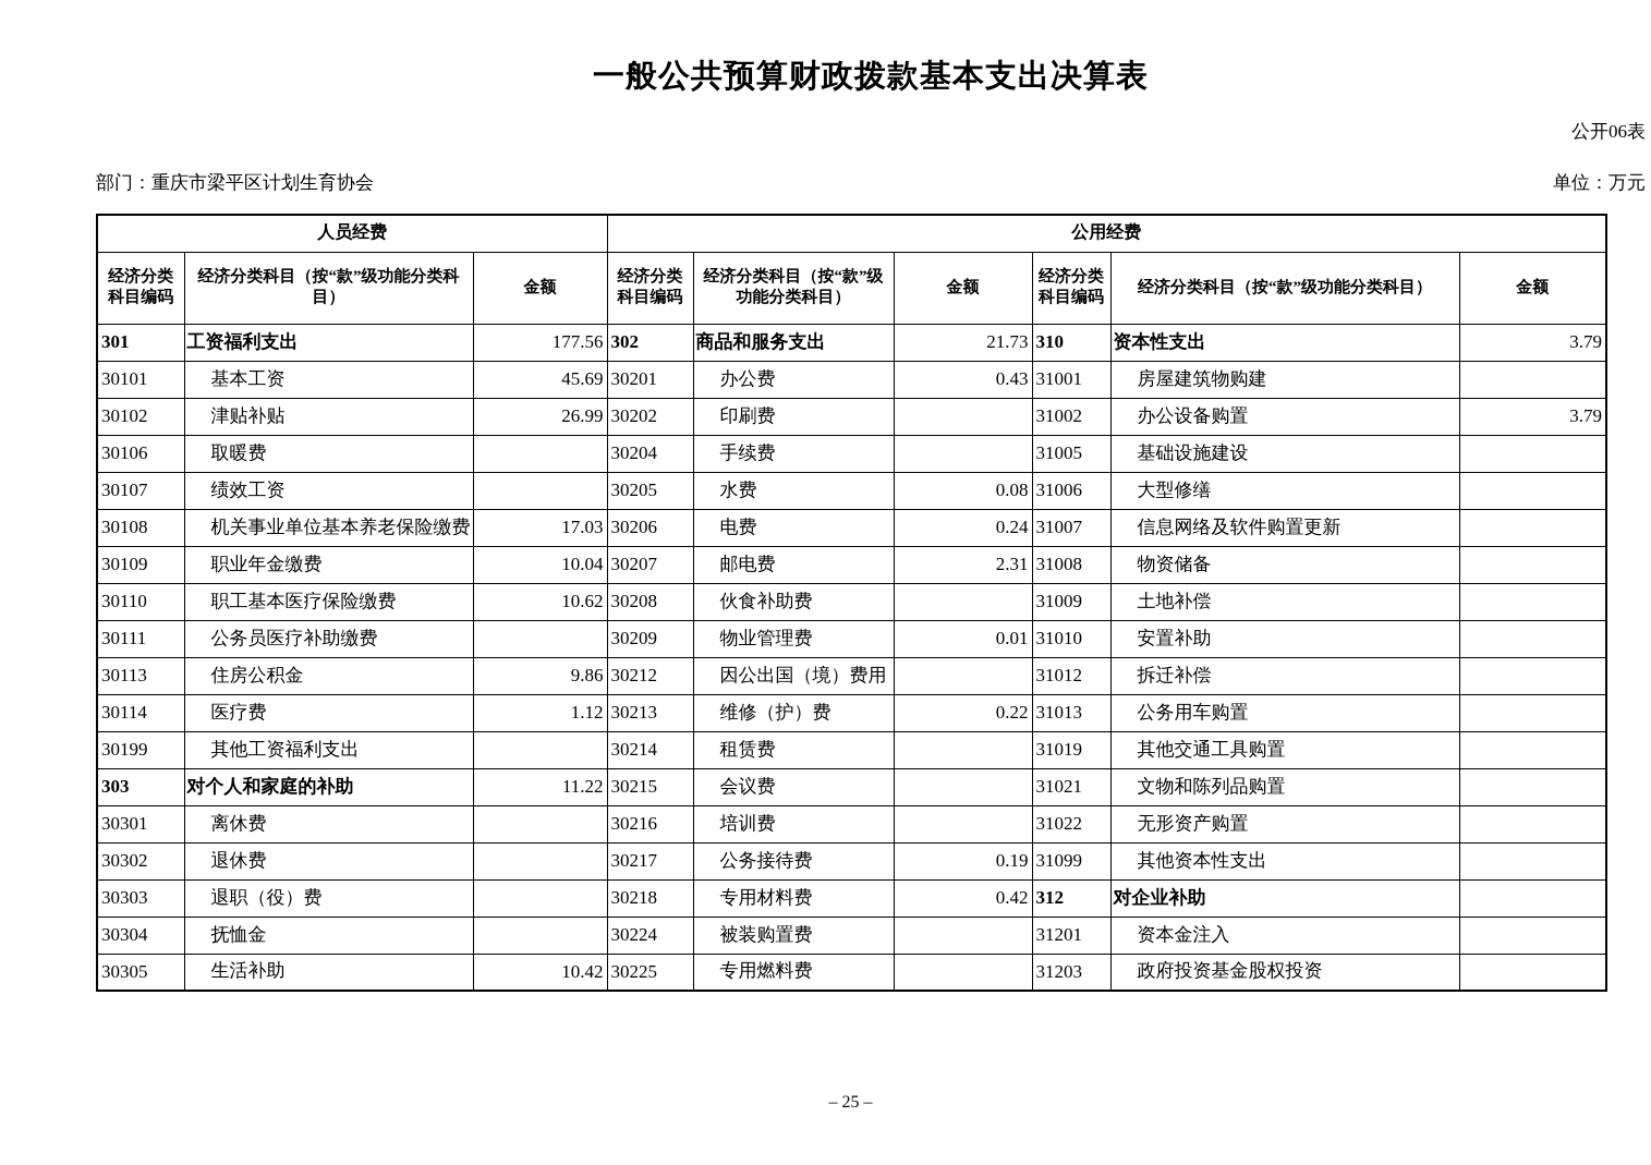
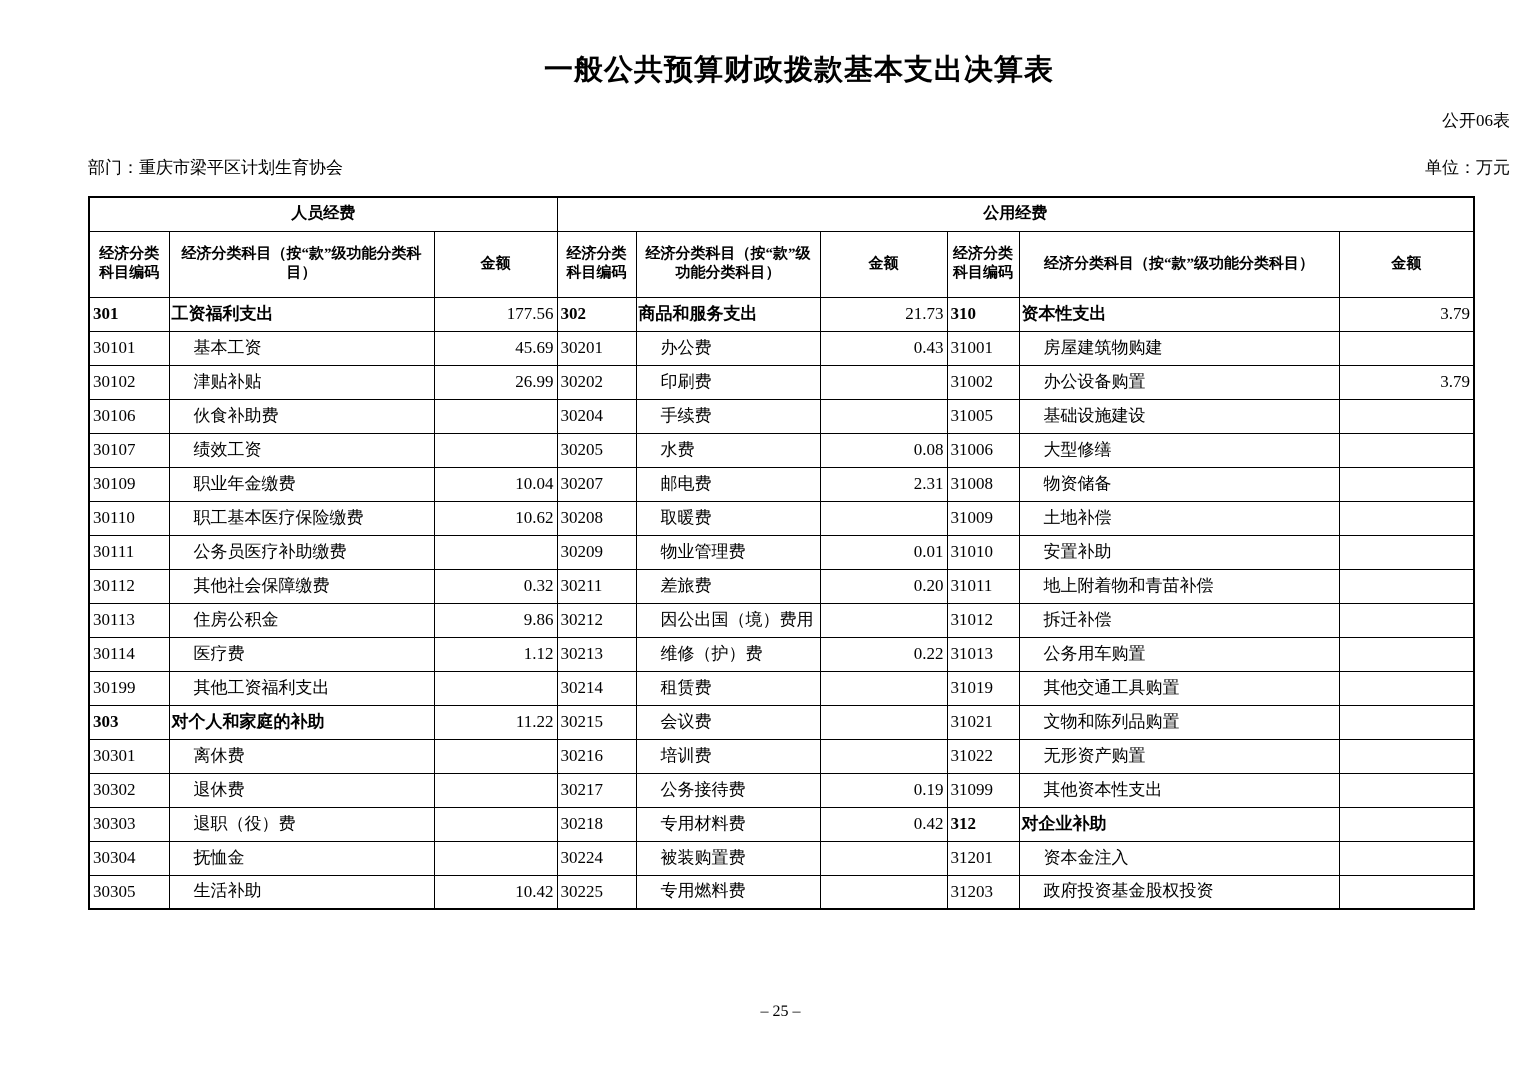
  一般公共预算财政拨款基本支出决算表
  公开06表
  部门：重庆市梁平区计划生育协会
  单位：万元
  人员经费	公用经费
  经济分类科目编码	经济分类科目（按“款”级功能分类科目）	金额	经济分类科目编码	经济分类科目（按“款”级功能分类科目）	金额	经济分类科目编码	经济分类科目（按“款”级功能分类科目）	金额
  301	工资福利支出	177.56	302	商品和服务支出	21.73	310	资本性支出	3.79
  30101	基本工资	45.69	30201	办公费	0.43	31001	房屋建筑物购建
  30102	津贴补贴	26.99	30202	印刷费		31002	办公设备购置	3.79
- 30106	取暖费		30204	手续费		31005	基础设施建设
+ 30106	伙食补助费		30204	手续费		31005	基础设施建设
  30107	绩效工资		30205	水费	0.08	31006	大型修缮
- 30108	机关事业单位基本养老保险缴费	17.03	30206	电费	0.24	31007	信息网络及软件购置更新
  30109	职业年金缴费	10.04	30207	邮电费	2.31	31008	物资储备
- 30110	职工基本医疗保险缴费	10.62	30208	伙食补助费		31009	土地补偿
+ 30110	职工基本医疗保险缴费	10.62	30208	取暖费		31009	土地补偿
  30111	公务员医疗补助缴费		30209	物业管理费	0.01	31010	安置补助
+ 30112	其他社会保障缴费	0.32	30211	差旅费	0.20	31011	地上附着物和青苗补偿
  30113	住房公积金	9.86	30212	因公出国（境）费用		31012	拆迁补偿
  30114	医疗费	1.12	30213	维修（护）费	0.22	31013	公务用车购置
  30199	其他工资福利支出		30214	租赁费		31019	其他交通工具购置
  303	对个人和家庭的补助	11.22	30215	会议费		31021	文物和陈列品购置
  30301	离休费		30216	培训费		31022	无形资产购置
  30302	退休费		30217	公务接待费	0.19	31099	其他资本性支出
  30303	退职（役）费		30218	专用材料费	0.42	312	对企业补助
  30304	抚恤金		30224	被装购置费		31201	资本金注入
  30305	生活补助	10.42	30225	专用燃料费		31203	政府投资基金股权投资
  – 25 –
